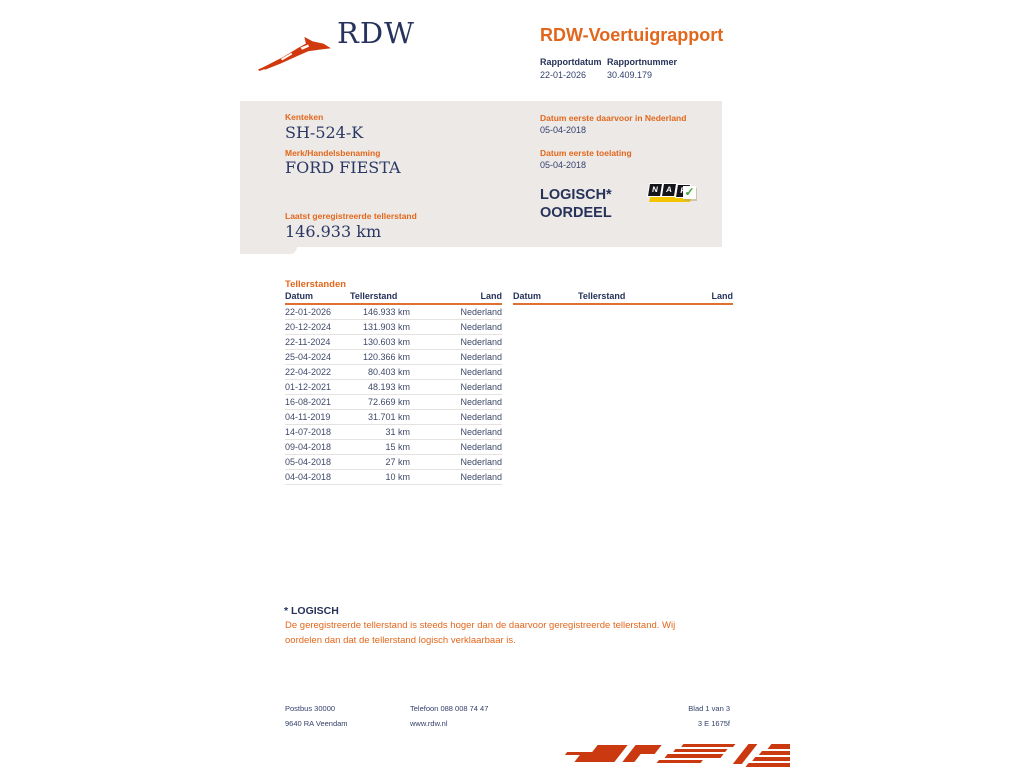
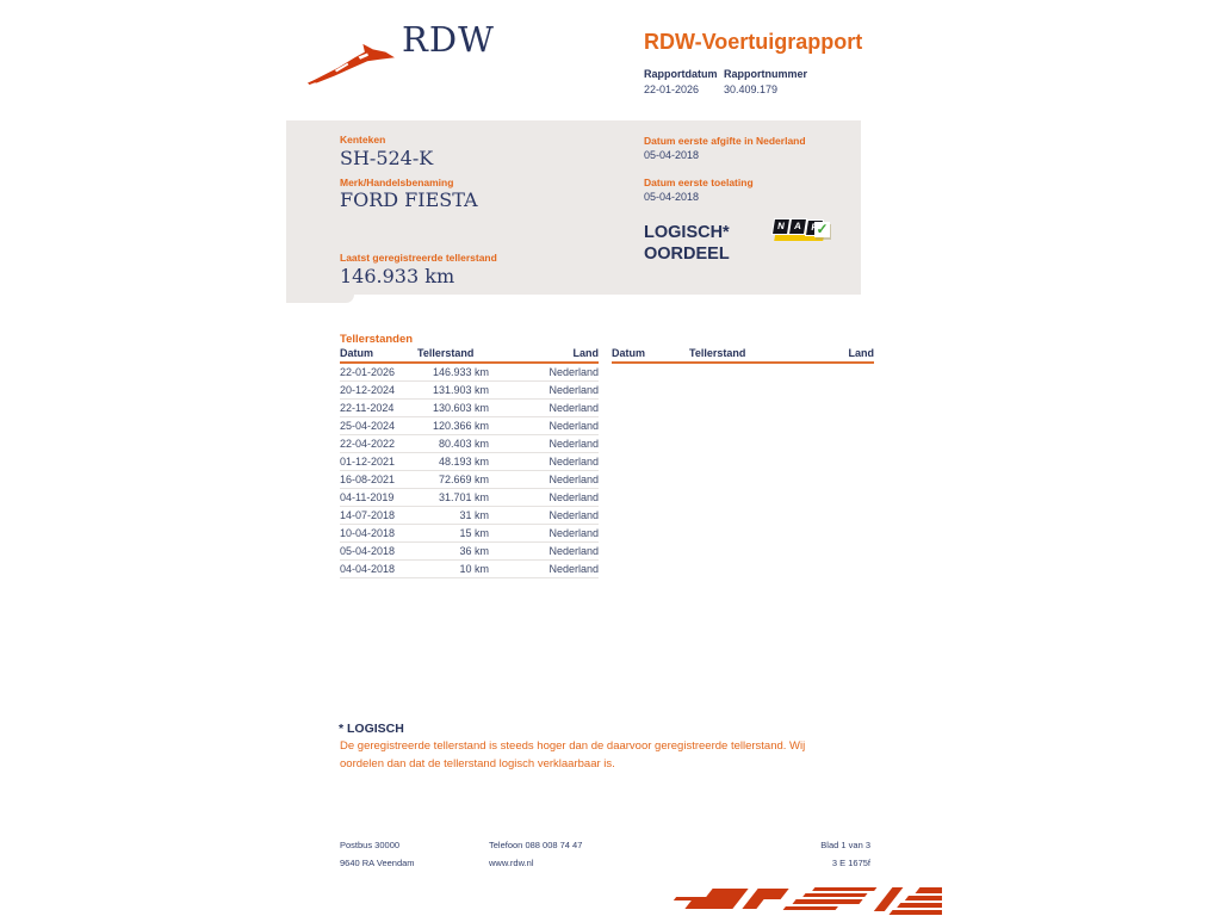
  RDW
  RDW-Voertuigrapport
  Rapportdatum
  22-01-2026
  Rapportnummer
  30.409.179
  Kenteken
  SH-524-K
  Merk/Handelsbenaming
  FORD FIESTA
  Laatst geregistreerde tellerstand
  146.933 km
- Datum eerste daarvoor in Nederland
+ Datum eerste afgifte in Nederland
  05-04-2018
  Datum eerste toelating
  05-04-2018
  LOGISCH*
  OORDEEL
  ✓
  Tellerstanden
  Datum
  Tellerstand
  Land
  22-01-2026
  146.933 km
  Nederland
  20-12-2024
  131.903 km
  Nederland
  22-11-2024
  130.603 km
  Nederland
  25-04-2024
  120.366 km
  Nederland
  22-04-2022
  80.403 km
  Nederland
  01-12-2021
  48.193 km
  Nederland
  16-08-2021
  72.669 km
  Nederland
  04-11-2019
  31.701 km
  Nederland
  14-07-2018
  31 km
  Nederland
- 09-04-2018
+ 10-04-2018
  15 km
  Nederland
  05-04-2018
- 27 km
+ 36 km
  Nederland
  04-04-2018
  10 km
  Nederland
  Datum
  Tellerstand
  Land
  * LOGISCH
  De geregistreerde tellerstand is steeds hoger dan de daarvoor geregistreerde tellerstand. Wij oordelen dan dat de tellerstand logisch verklaarbaar is.
  Postbus 30000
  9640 RA Veendam
  Telefoon 088 008 74 47
  www.rdw.nl
  Blad 1 van 3
  3 E 1675f
